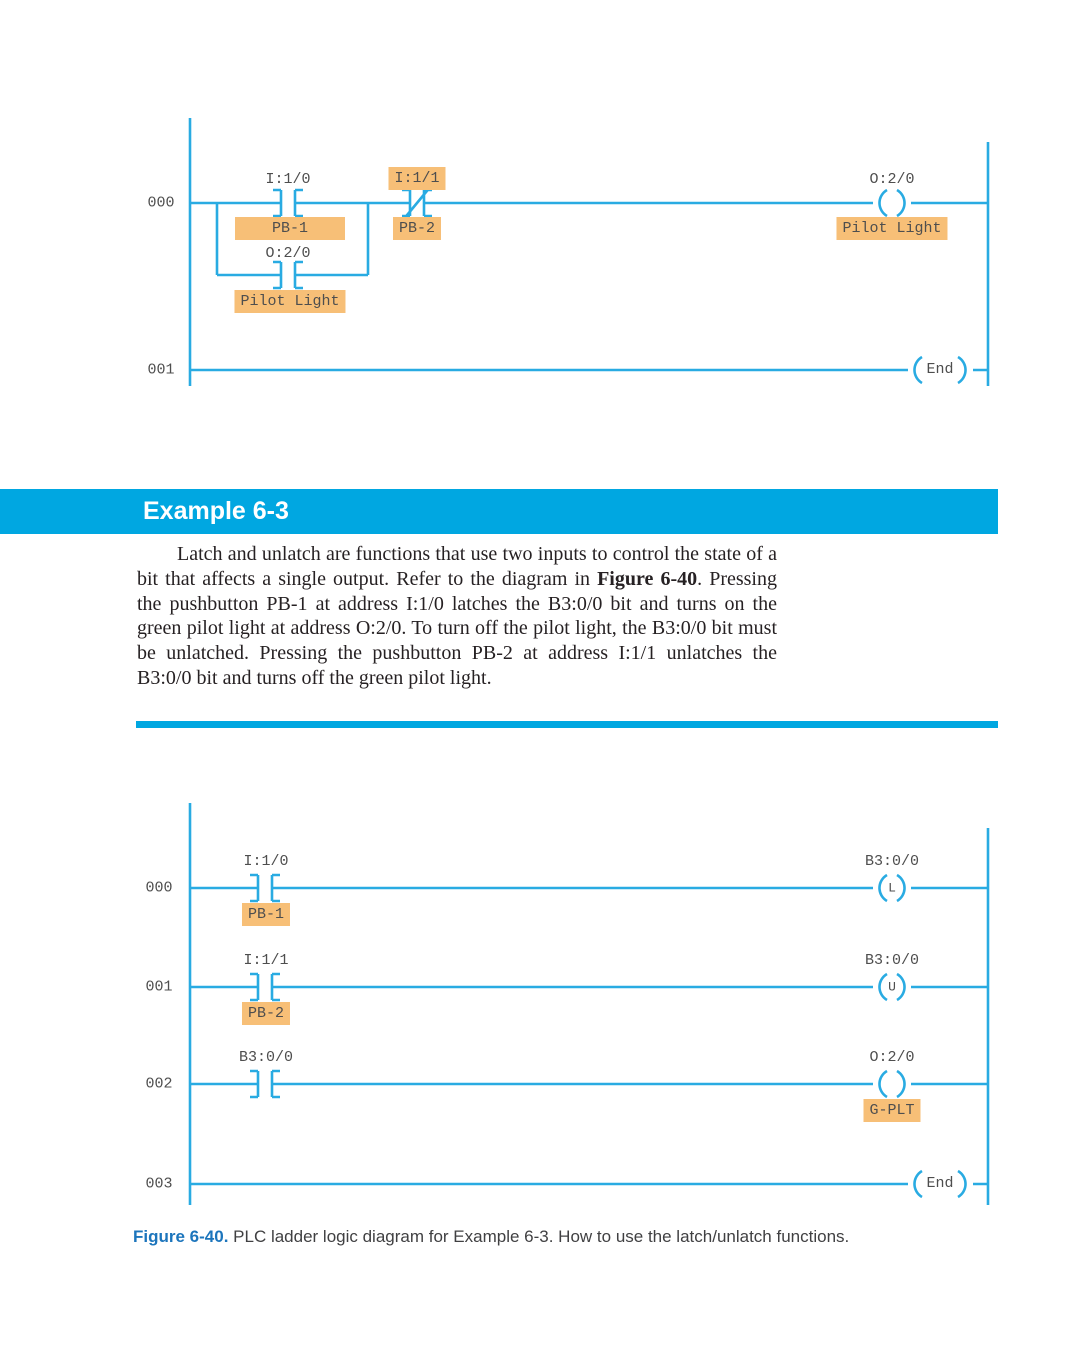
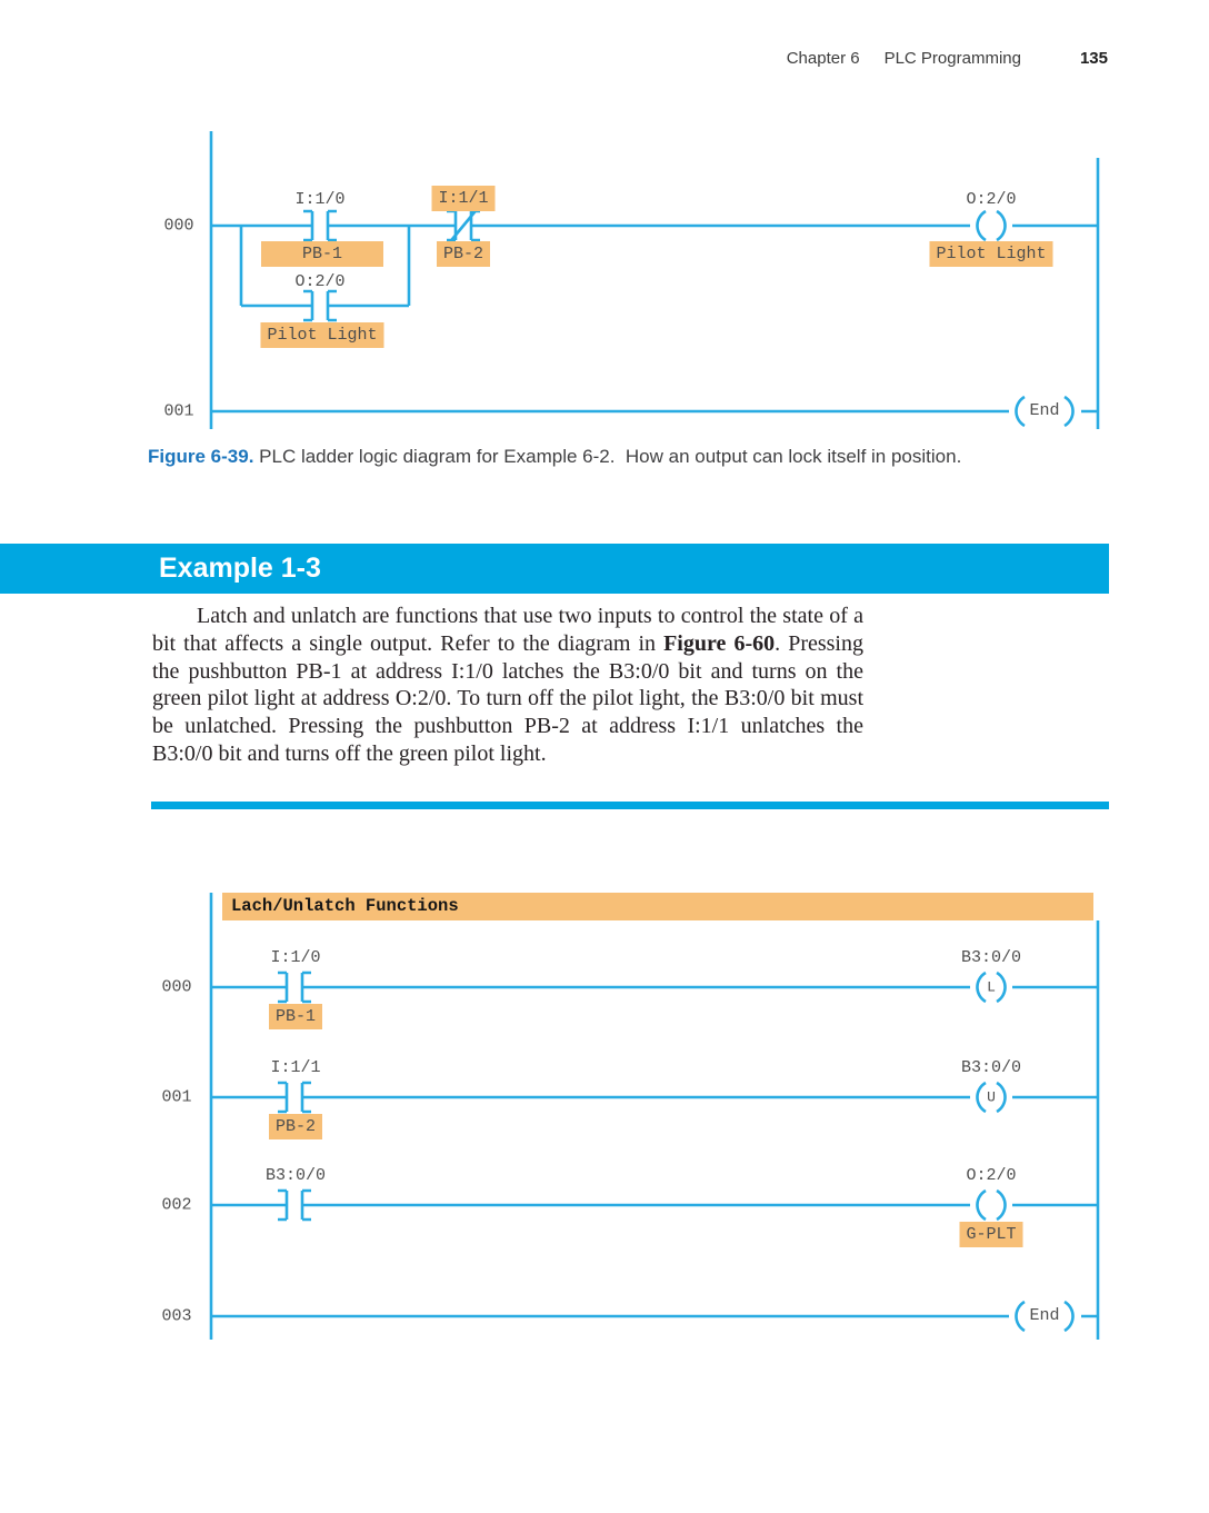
+ Chapter 6
+ PLC Programming
+ 135
  000
  001
  I:1/0
  PB-1
  I:1/1
  PB-2
  O:2/0
  Pilot Light
  O:2/0
  Pilot Light
  End
+ Figure 6-39. PLC ladder logic diagram for Example 6-2. How an output can lock itself in position.
- Example 6-3
+ Example 1-3
- Latch and unlatch are functions that use two inputs to control the state of a bit that affects a single output. Refer to the diagram in Figure 6-40. Pressing the pushbutton PB-1 at address I:1/0 latches the B3:0/0 bit and turns on the green pilot light at address O:2/0. To turn off the pilot light, the B3:0/0 bit must be unlatched. Pressing the pushbutton PB-2 at address I:1/1 unlatches the B3:0/0 bit and turns off the green pilot light.
+ Latch and unlatch are functions that use two inputs to control the state of a bit that affects a single output. Refer to the diagram in Figure 6-60. Pressing the pushbutton PB-1 at address I:1/0 latches the B3:0/0 bit and turns on the green pilot light at address O:2/0. To turn off the pilot light, the B3:0/0 bit must be unlatched. Pressing the pushbutton PB-2 at address I:1/1 unlatches the B3:0/0 bit and turns off the green pilot light.
+ Lach/Unlatch Functions
  000
  001
  002
  003
  I:1/0
  PB-1
  B3:0/0
  L
  I:1/1
  PB-2
  B3:0/0
  U
  B3:0/0
  O:2/0
  G-PLT
  End
- Figure 6-40. PLC ladder logic diagram for Example 6-3. How to use the latch/unlatch functions.
